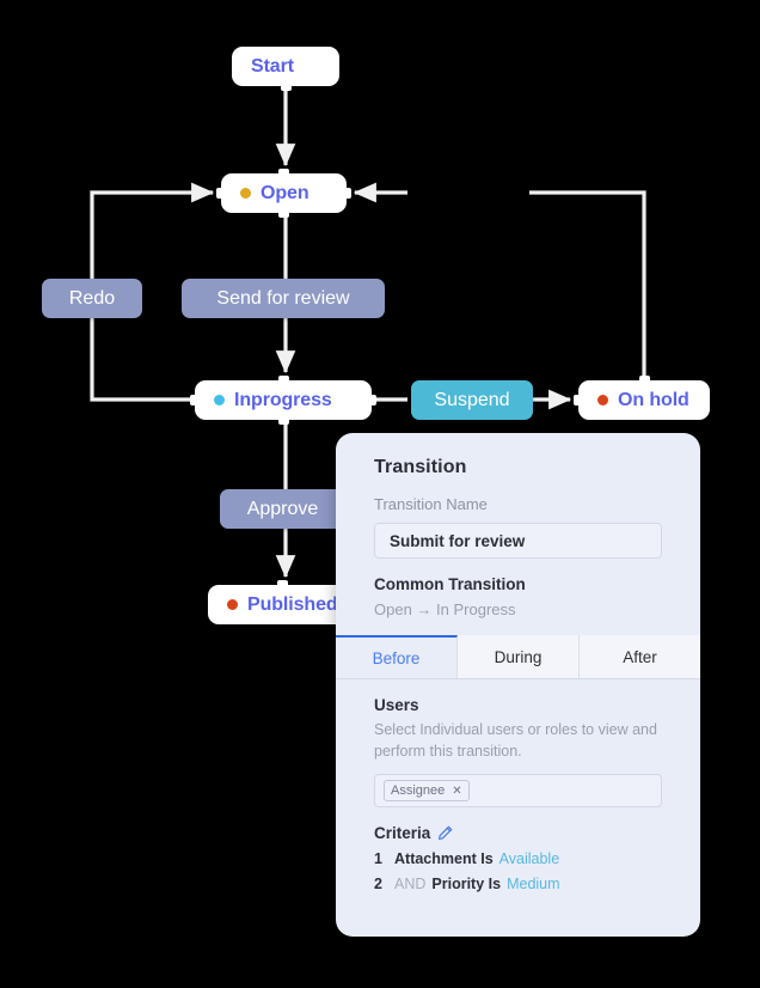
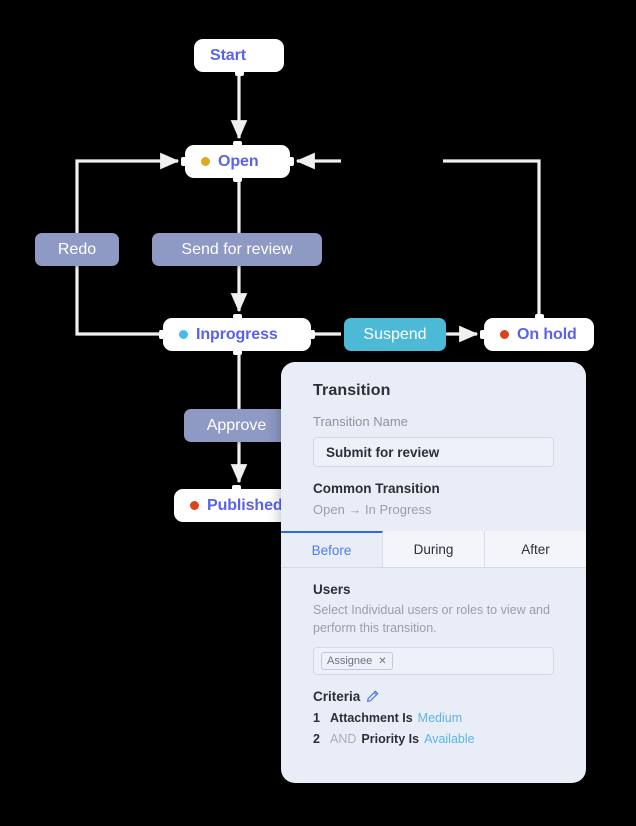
  Start
  Open
  Inprogress
  On hold
  Published
  Redo
  Send for review
  Suspend
  Approve
  Transition
  Transition Name
  Submit for review
  Common Transition
  Open → In Progress
  Before
  During
  After
  Users
  Select Individual users or roles to view and perform this transition.
  Assignee
  ✕
  Criteria
  1
  Attachment Is
- Available
+ Medium
  2
  AND
  Priority Is
- Medium
+ Available
